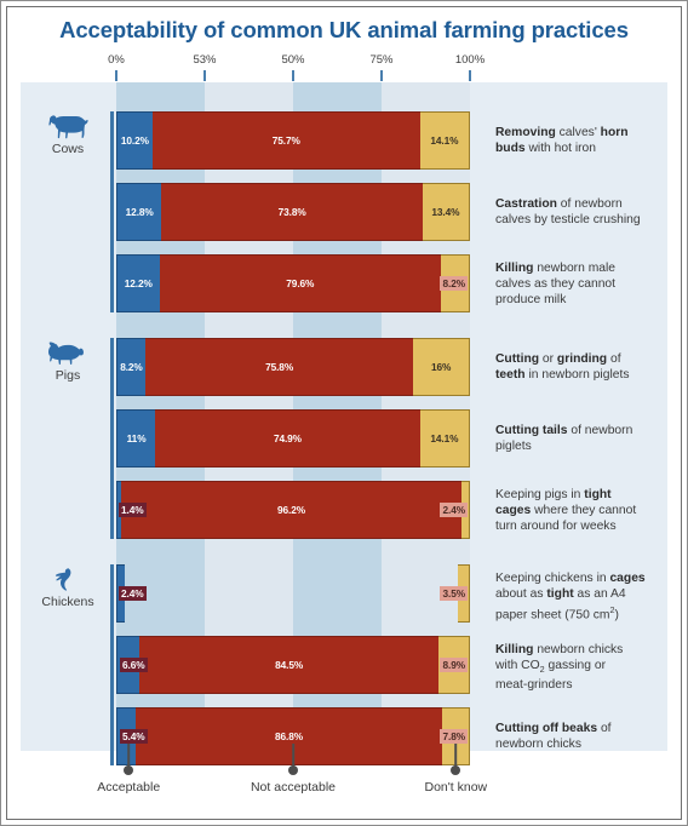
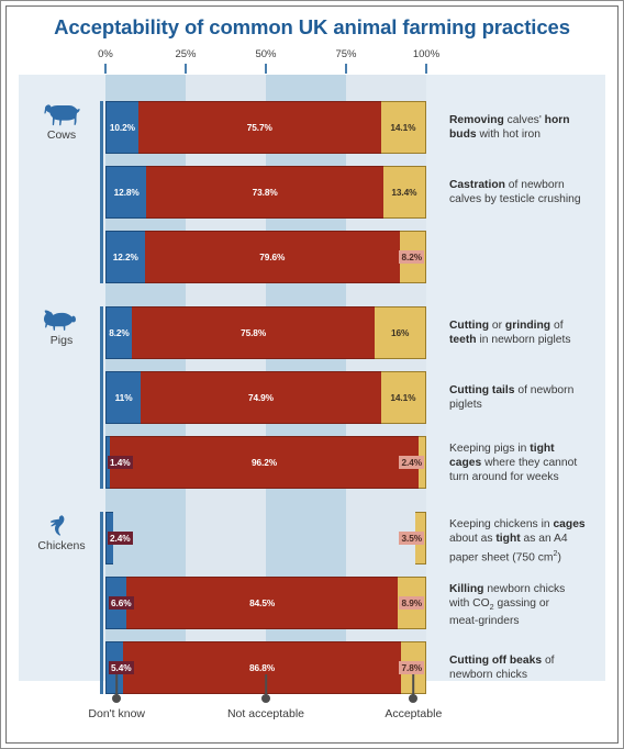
  Acceptability of common UK animal farming practices
  0%
- 53%
+ 25%
  50%
  75%
  100%
  Removing calves' horn
  buds with hot iron
  10.2%
  75.7%
  14.1%
  Castration of newborn
  calves by testicle crushing
  12.8%
  73.8%
  13.4%
- Killing newborn male
- calves as they cannot
- produce milk
  12.2%
  79.6%
  8.2%
  Cutting or grinding of
  teeth in newborn piglets
  8.2%
  75.8%
  16%
  Cutting tails of newborn
  piglets
  11%
  74.9%
  14.1%
  Keeping pigs in tight
  cages where they cannot
  turn around for weeks
  1.4%
  96.2%
  2.4%
  Keeping chickens in cages
  about as tight as an A4
  paper sheet (750 cm2)
  2.4%
  3.5%
  Killing newborn chicks
  with CO2 gassing or
  meat-grinders
  6.6%
  84.5%
  8.9%
  Cutting off beaks of
  newborn chicks
  5.4%
  86.8%
  7.8%
  Cows
  Pigs
  Chickens
- Acceptable
+ Don't know
  Not acceptable
- Don't know
+ Acceptable
